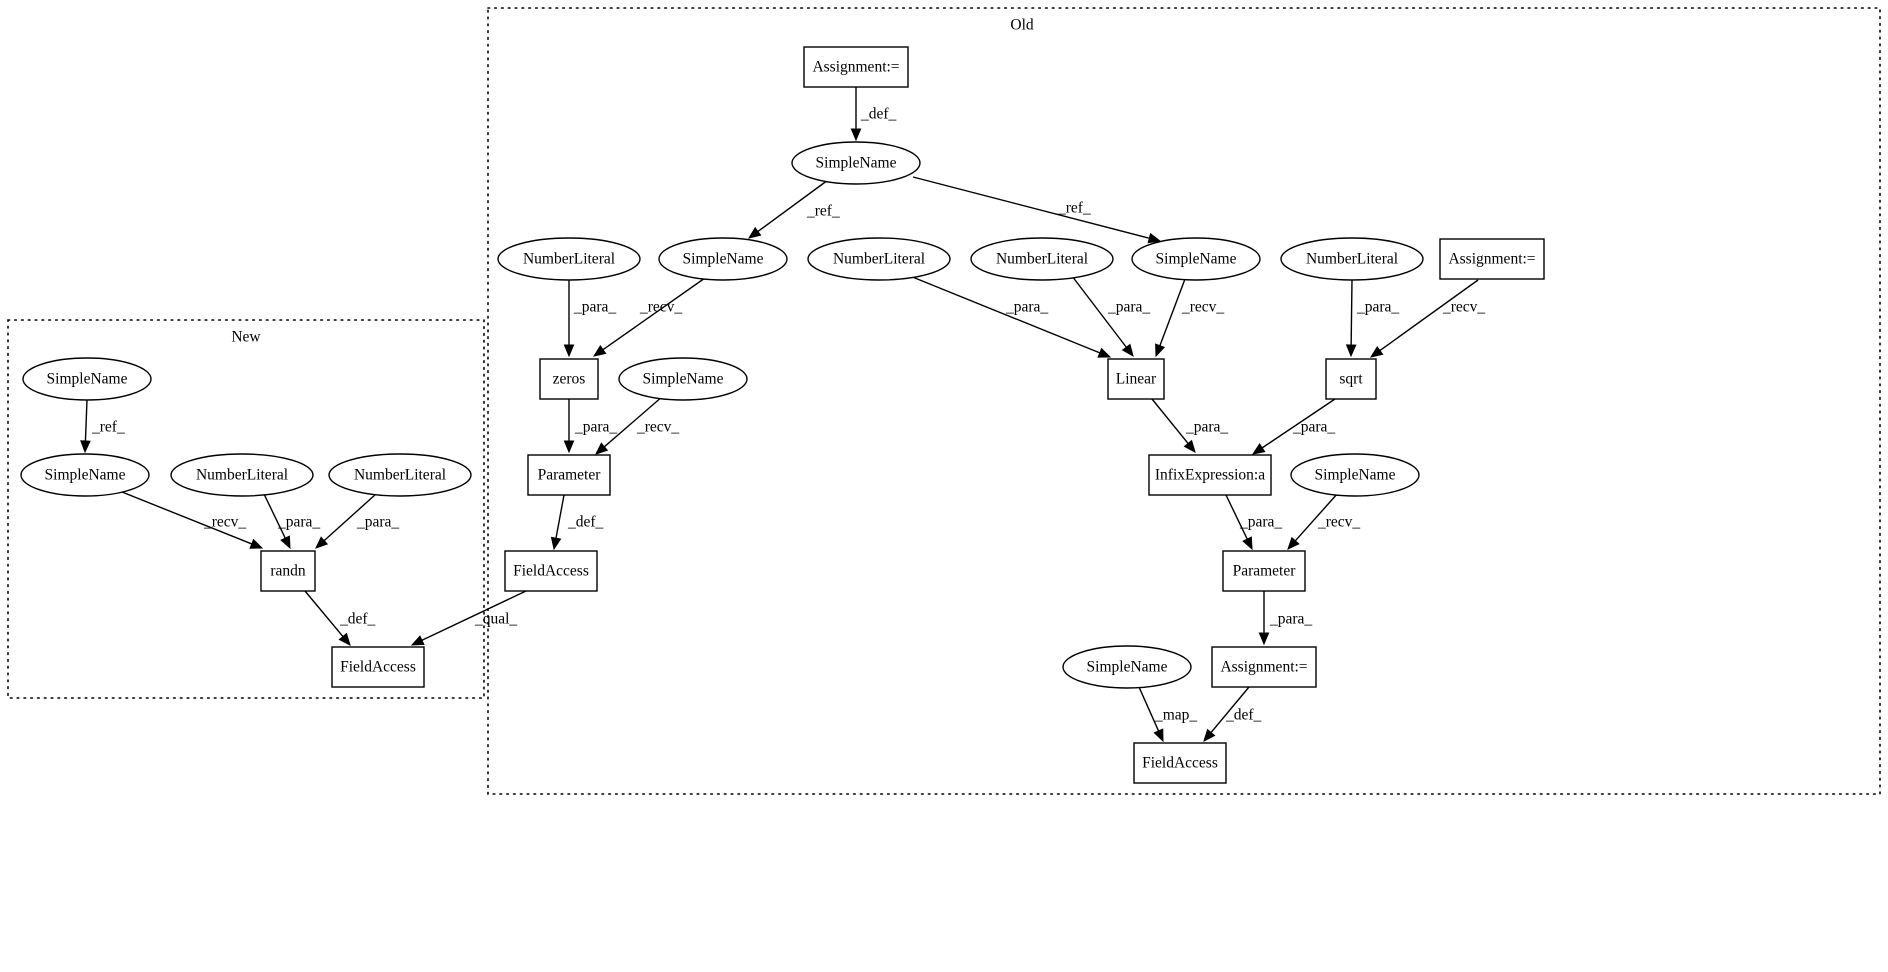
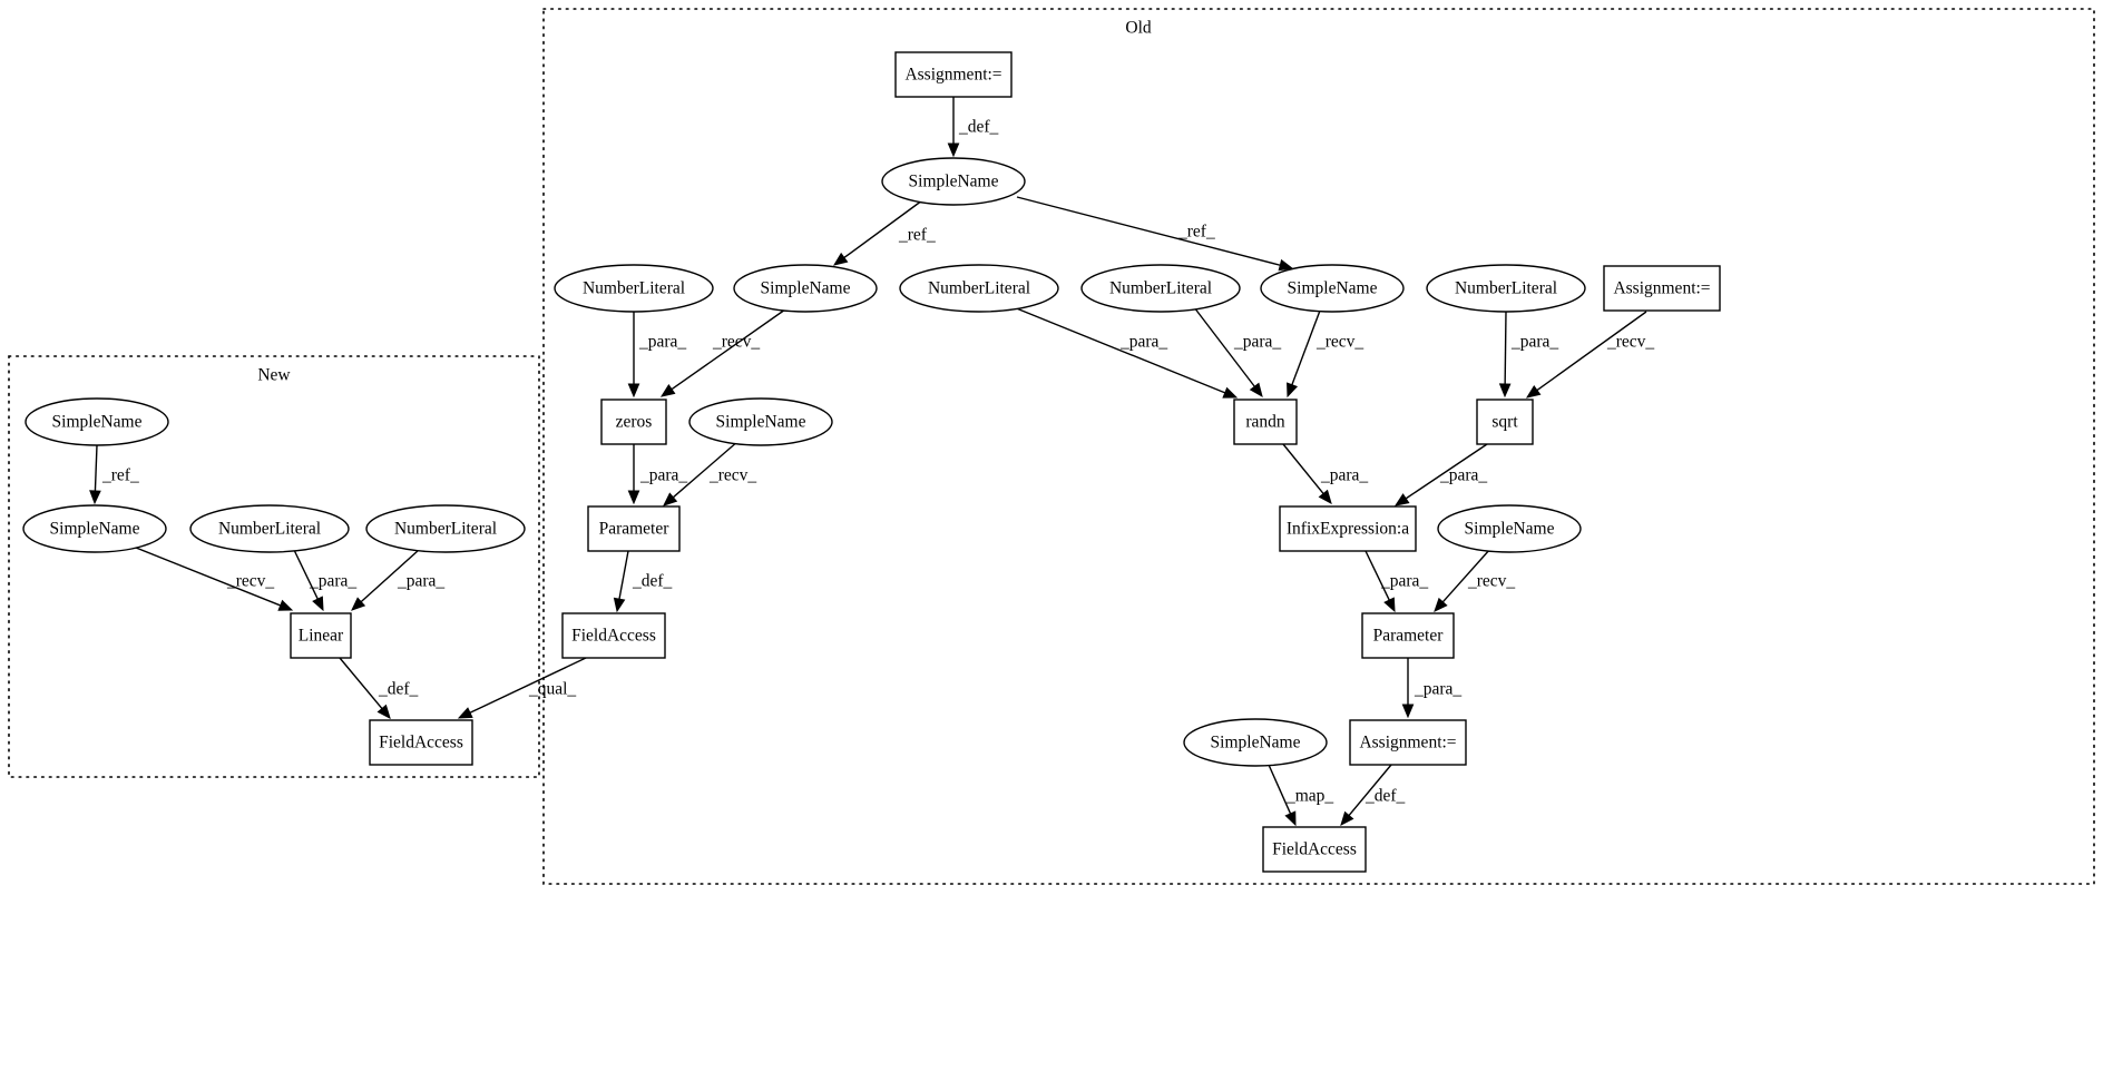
  New
  Old
  _ref_
  _recv_
  _para_
  _para_
  _def_
  _qual_
  _def_
  _ref_
  _ref_
  _para_
  _recv_
  _para_
  _para_
  _recv_
  _para_
  _recv_
  _para_
  _recv_
  _para_
  _para_
  _def_
  _para_
  _recv_
  _para_
  _map_
  _def_
  SimpleName
  SimpleName
  NumberLiteral
  NumberLiteral
- randn
+ Linear
  FieldAccess
  Assignment:=
  SimpleName
  NumberLiteral
  SimpleName
  NumberLiteral
  NumberLiteral
  SimpleName
  NumberLiteral
  Assignment:=
  zeros
  SimpleName
- Linear
+ randn
  sqrt
  Parameter
  InfixExpression:a
  SimpleName
  FieldAccess
  Parameter
  SimpleName
  Assignment:=
  FieldAccess
